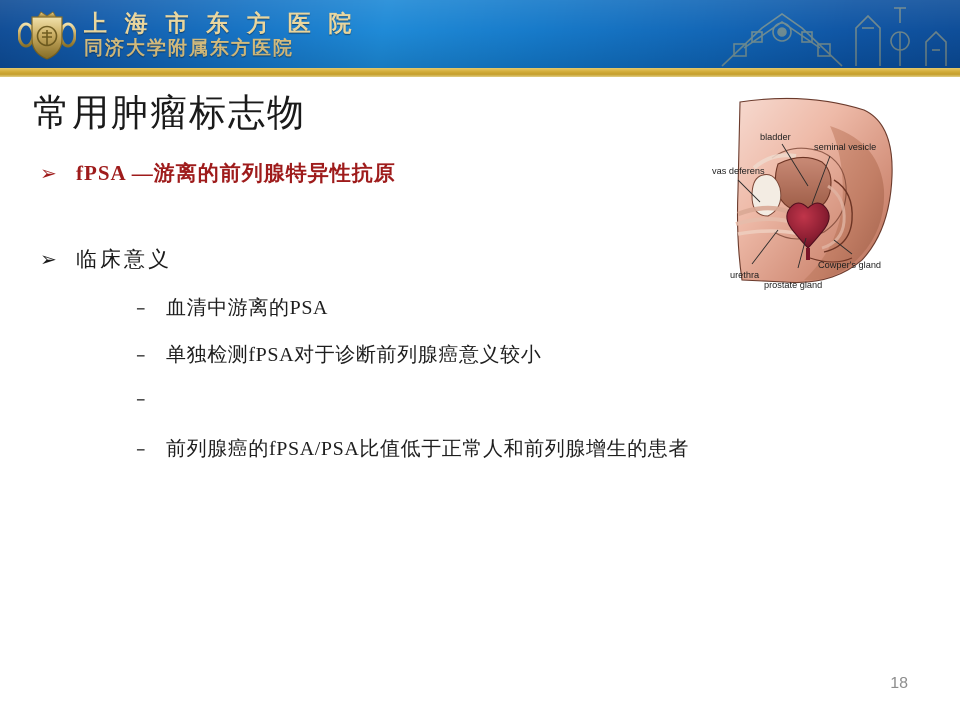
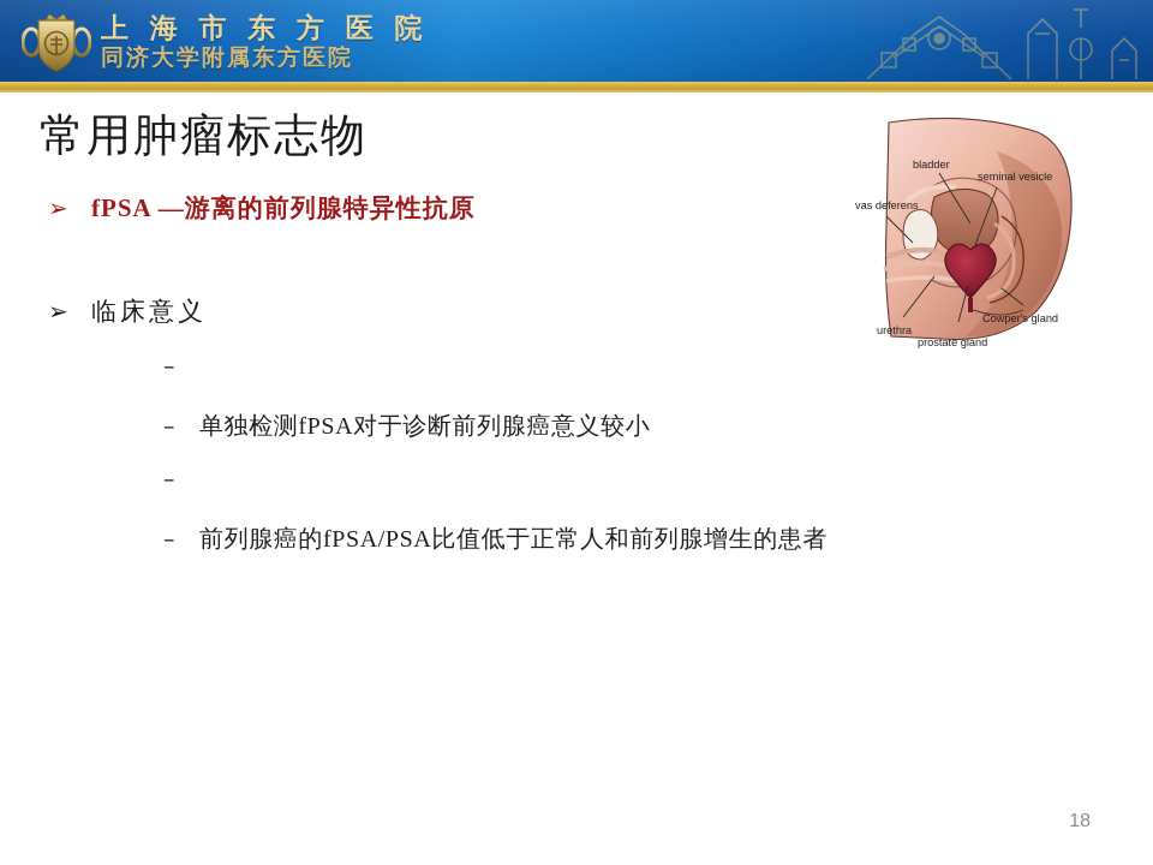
  常用肿瘤标志物
  ➢
  fPSA —游离的前列腺特异性抗原
  ➢
  临床意义
  –
- 血清中游离的PSA
  –
  单独检测fPSA对于诊断前列腺癌意义较小
  –
  –
  前列腺癌的fPSA/PSA比值低于正常人和前列腺增生的患者
  bladder
  seminal vesicle
  vas deferens
  urethra
  prostate gland
  Cowper's gland
  18
